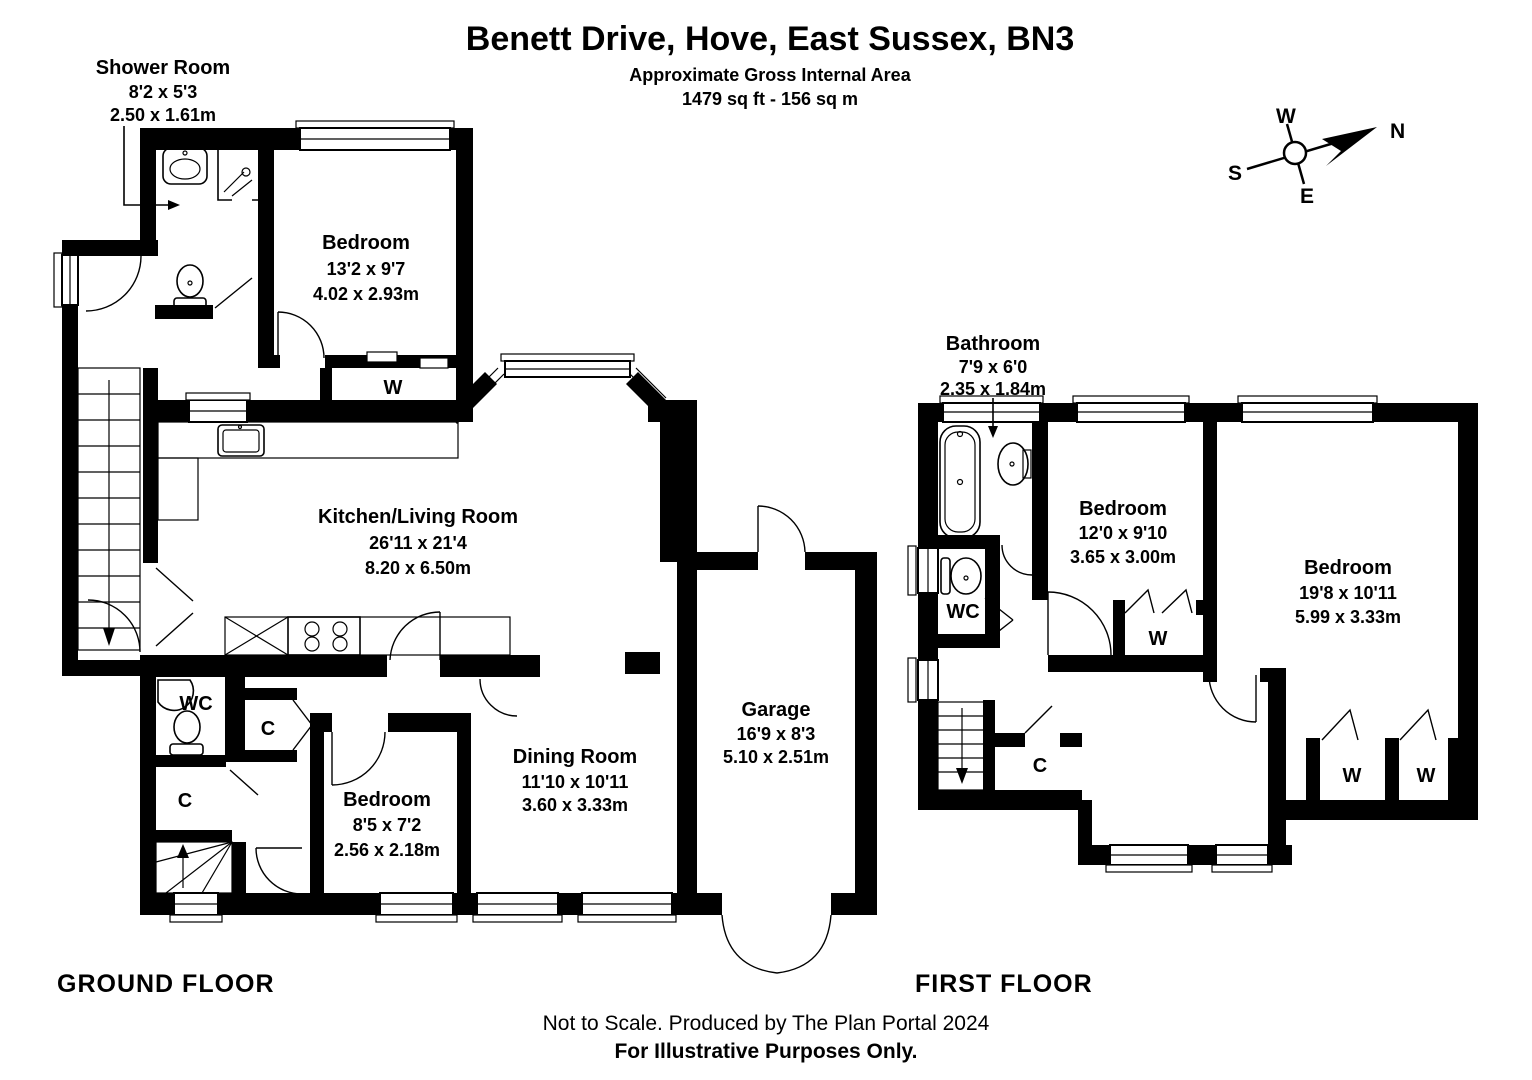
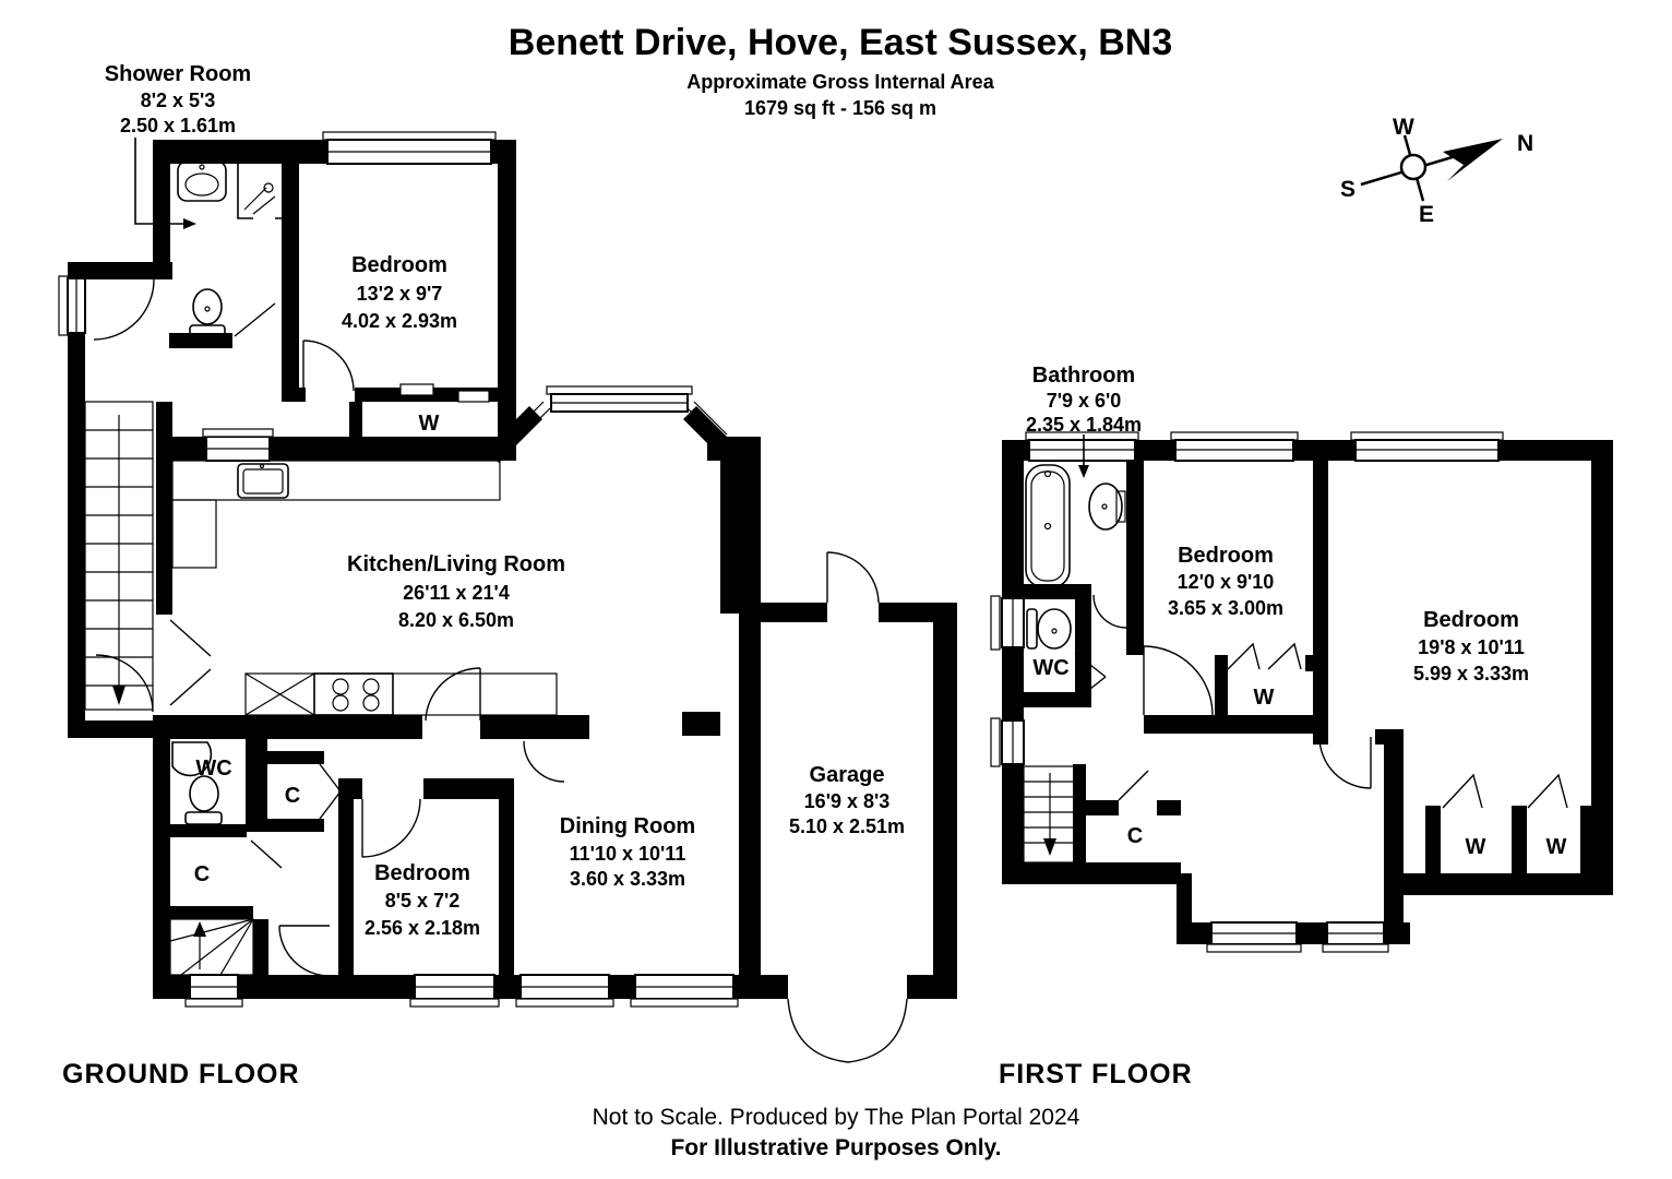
  Benett Drive, Hove, East Sussex, BN3
  Approximate Gross Internal Area
- 1479 sq ft - 156 sq m
+ 1679 sq ft - 156 sq m
  N
  S
  W
  E
  Shower Room
  8'2 x 5'3
  2.50 x 1.61m
  Bedroom
  13'2 x 9'7
  4.02 x 2.93m
  Kitchen/Living Room
  26'11 x 21'4
  8.20 x 6.50m
  Dining Room
  11'10 x 10'11
  3.60 x 3.33m
  Bedroom
  8'5 x 7'2
  2.56 x 2.18m
  Garage
  16'9 x 8'3
  5.10 x 2.51m
  W
  WC
  C
  C
  GROUND FLOOR
  Bathroom
  7'9 x 6'0
  2.35 x 1.84m
  Bedroom
  12'0 x 9'10
  3.65 x 3.00m
  Bedroom
  19'8 x 10'11
  5.99 x 3.33m
  WC
  C
  W
  W
  W
  FIRST FLOOR
  Not to Scale. Produced by The Plan Portal 2024
  For Illustrative Purposes Only.
